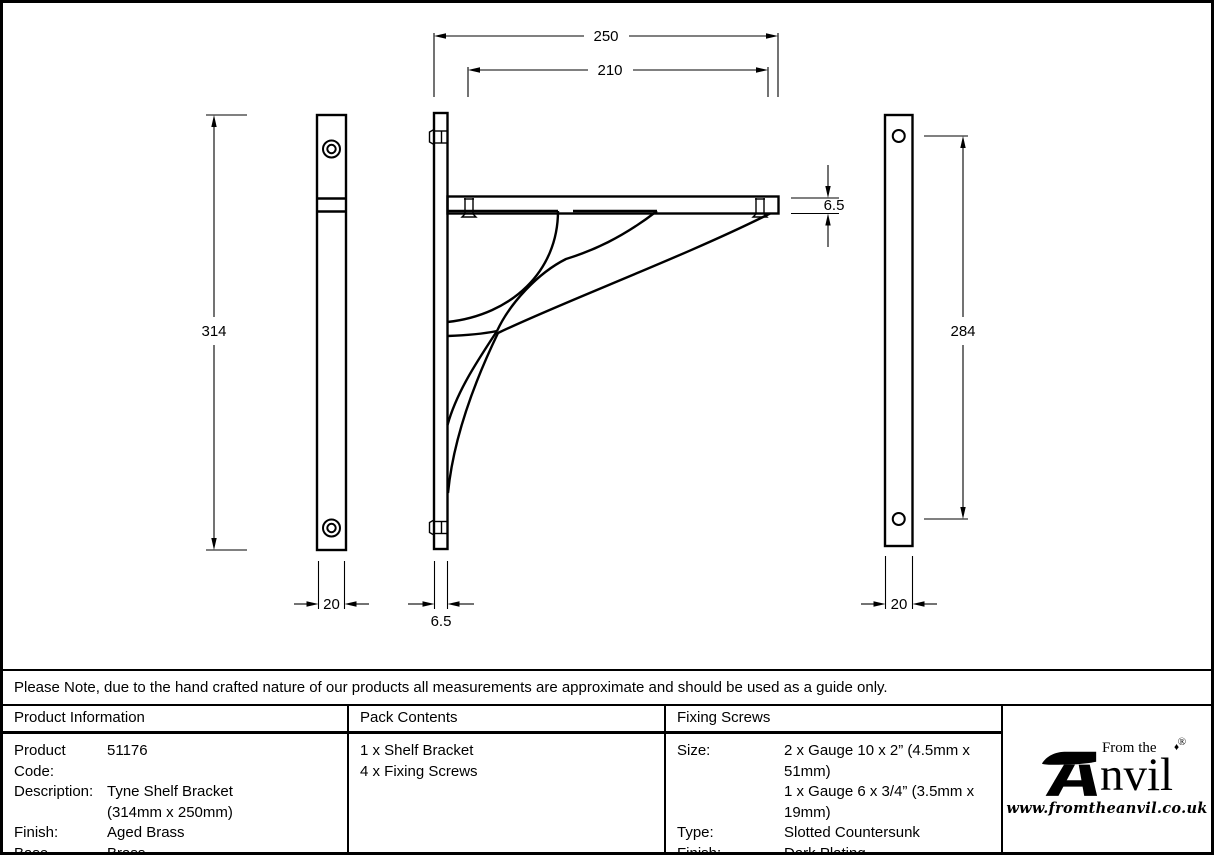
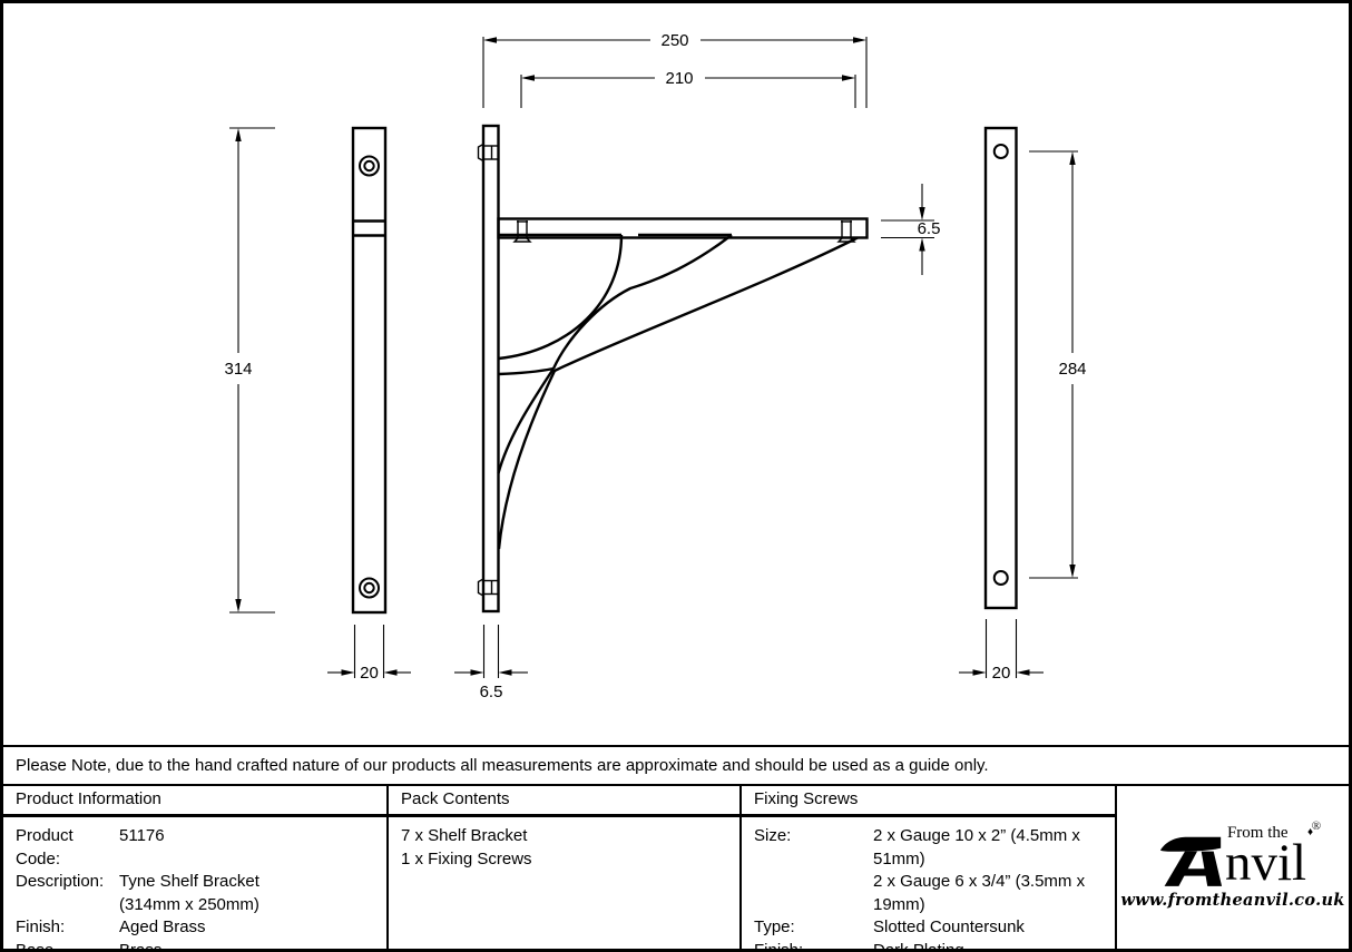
  314
  250
  210
  6.5
  284
  20
  6.5
  20
  Please Note, due to the hand crafted nature of our products all measurements are approximate and should be used as a guide only.
  Product Information
  Product Code:
  51176
  Description:
  Tyne Shelf Bracket
  (314mm x 250mm)
  Finish:
  Aged Brass
  Pack Contents
- 1 x Shelf Bracket
+ 7 x Shelf Bracket
- 4 x Fixing Screws
+ 1 x Fixing Screws
  Fixing Screws
  Size:
  2 x Gauge 10 x 2” (4.5mm x 51mm)
- 1 x Gauge 6 x 3/4” (3.5mm x 19mm)
+ 2 x Gauge 6 x 3/4” (3.5mm x 19mm)
  Type:
  Slotted Countersunk
  From the
  ♦
  nvil
  ®
  www.fromtheanvil.co.uk
